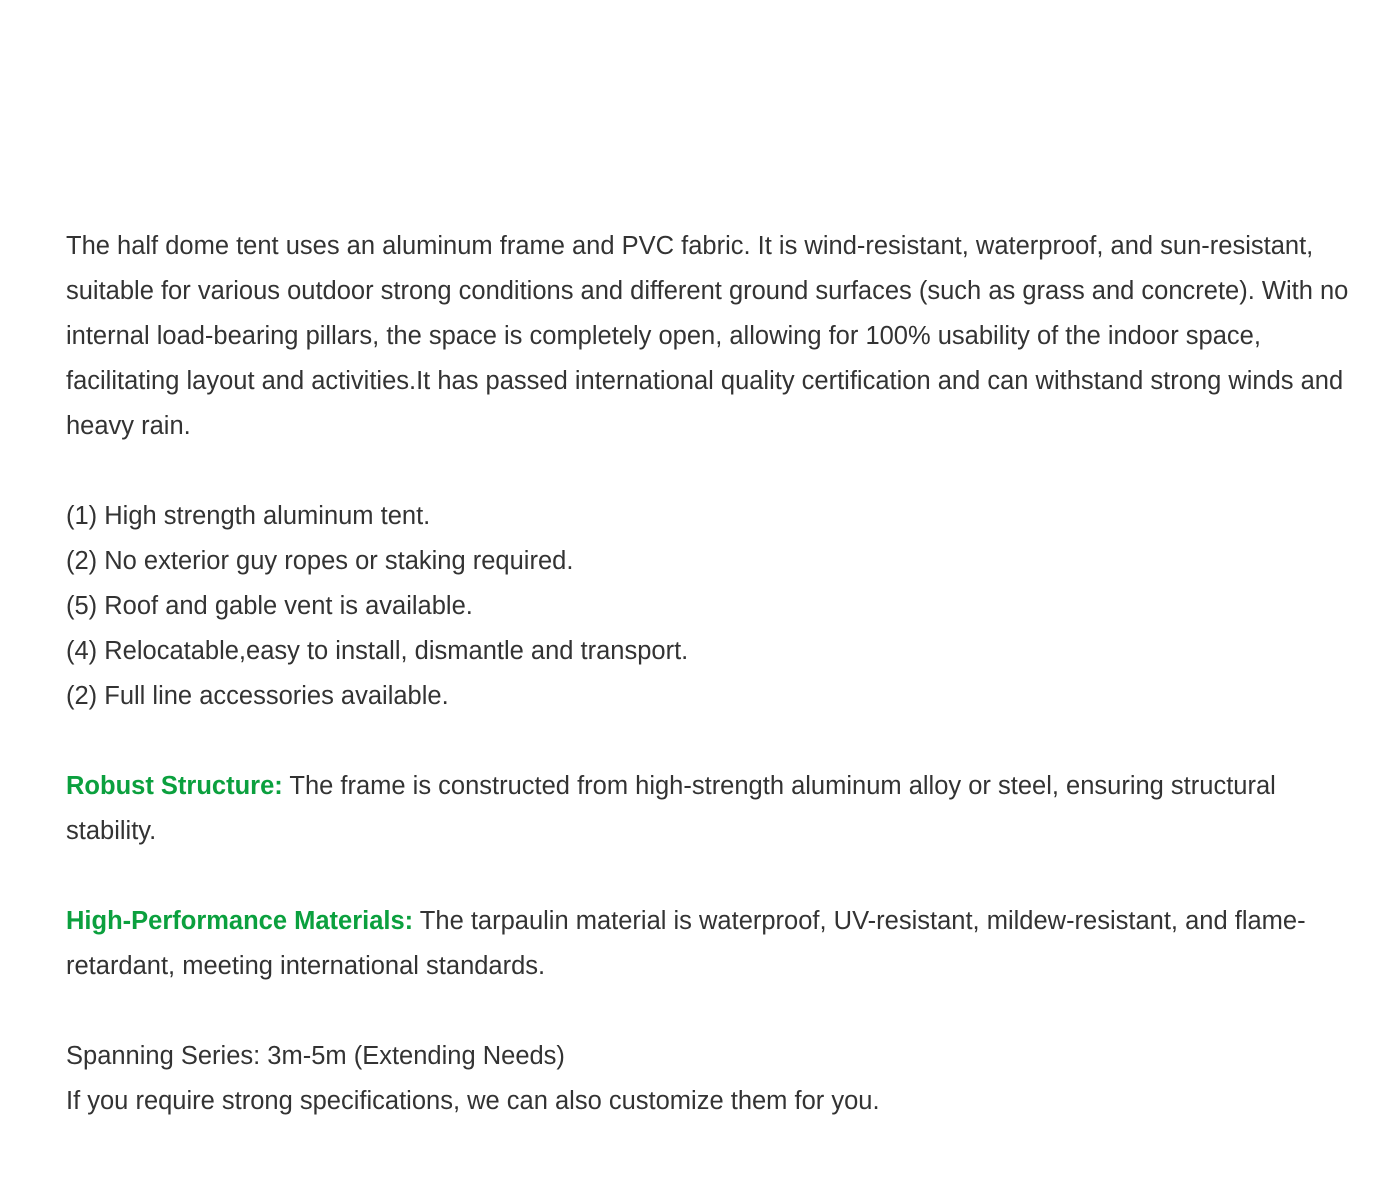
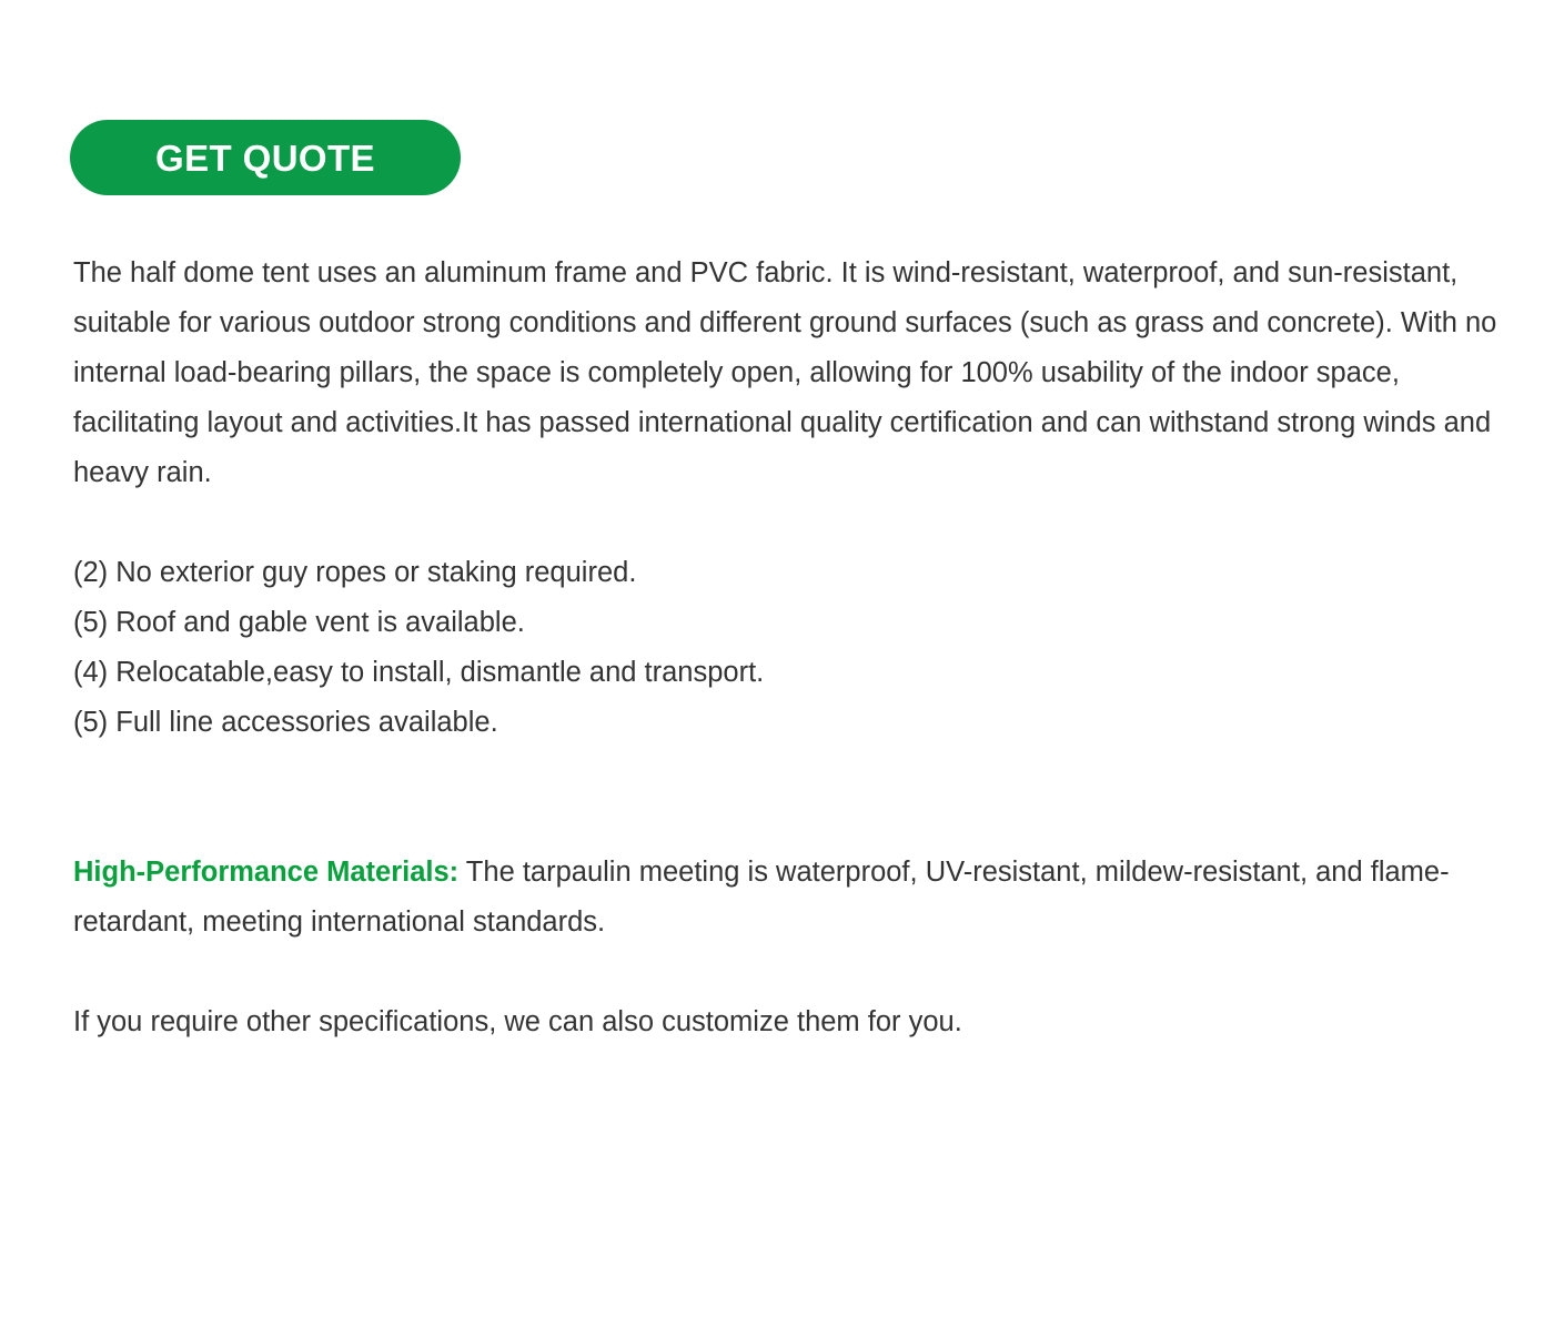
+ GET QUOTE
  The half dome tent uses an aluminum frame and PVC fabric. It is wind-resistant, waterproof, and sun-resistant, suitable for various outdoor strong conditions and different ground surfaces (such as grass and concrete). With no internal load-bearing pillars, the space is completely open, allowing for 100% usability of the indoor space, facilitating layout and activities.It has passed international quality certification and can withstand strong winds and heavy rain.
- (1) High strength aluminum tent.
  (2) No exterior guy ropes or staking required.
  (5) Roof and gable vent is available.
  (4) Relocatable,easy to install, dismantle and transport.
- (2) Full line accessories available.
+ (5) Full line accessories available.
- Robust Structure: The frame is constructed from high-strength aluminum alloy or steel, ensuring structural stability.
- High-Performance Materials: The tarpaulin material is waterproof, UV-resistant, mildew-resistant, and flame-retardant, meeting international standards.
+ High-Performance Materials: The tarpaulin meeting is waterproof, UV-resistant, mildew-resistant, and flame-retardant, meeting international standards.
- Spanning Series: 3m-5m (Extending Needs)
- If you require strong specifications, we can also customize them for you.
+ If you require other specifications, we can also customize them for you.
